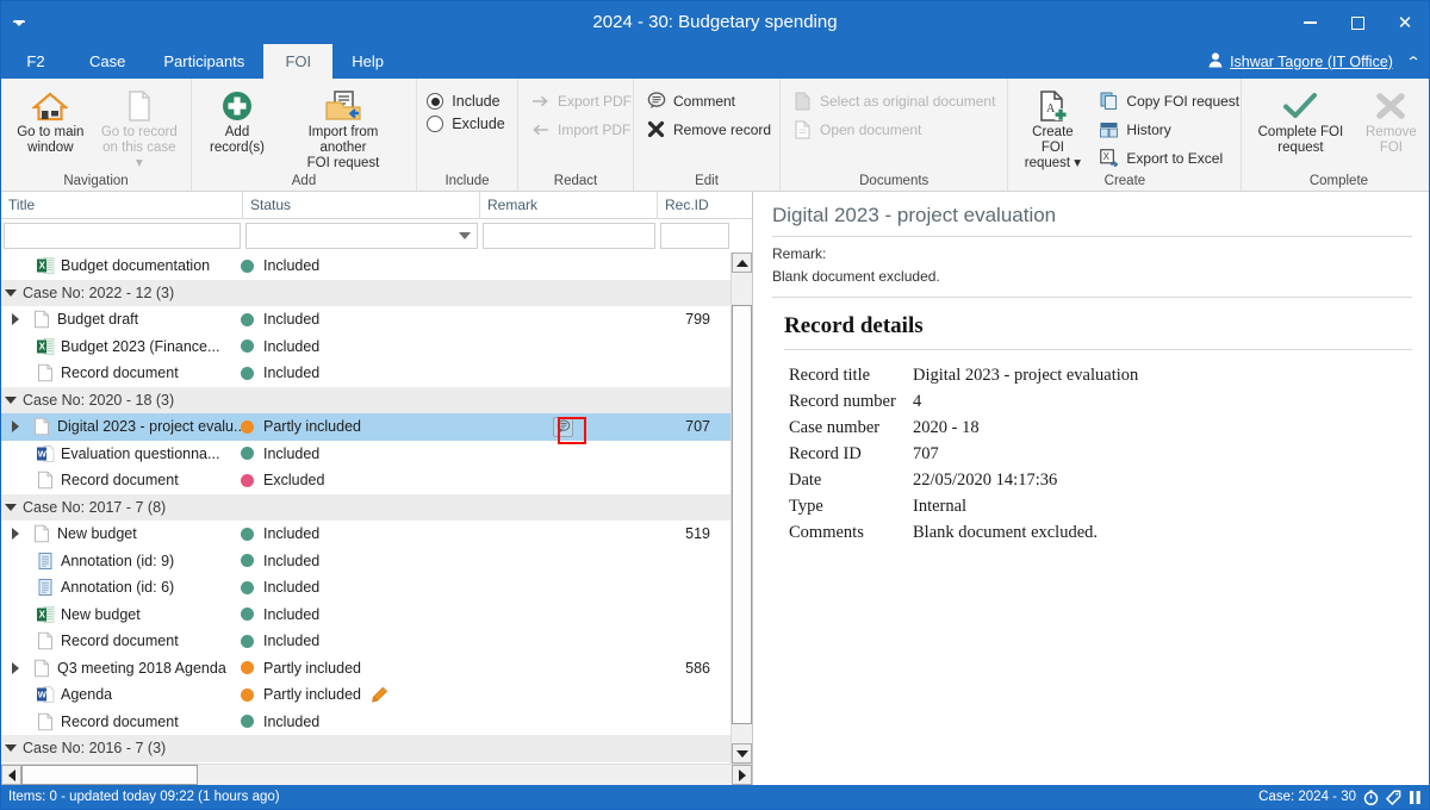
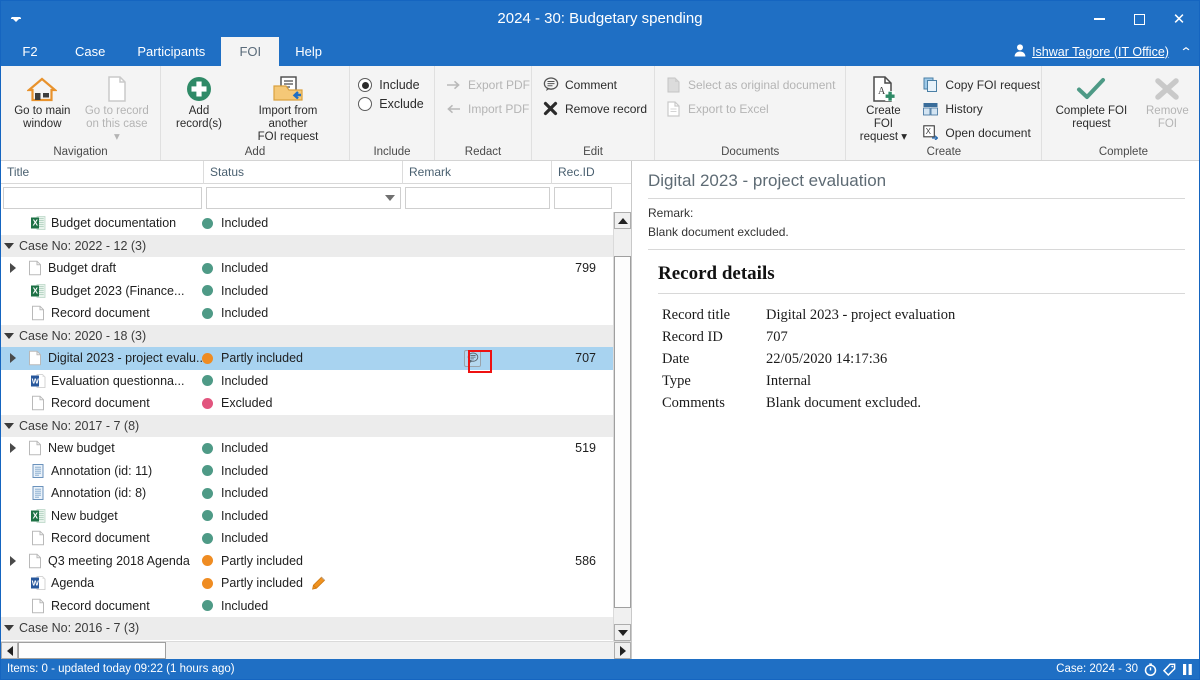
  2024 - 30: Budgetary spending
  ✕
  F2
  Case
  Participants
  FOI
  Help
  Ishwar Tagore (IT Office)
  ⌃
  Go to main
  window
  Go to record
  on this case ▾
  Navigation
  Add
  record(s)
  Import from another
  FOI request
  Add
  Include
  Exclude
  Include
  Export PDF
  Import PDF
  Redact
  Comment
  Remove record
  Edit
  Select as original document
- Open document
+ Export to Excel
  Documents
  A
  Create FOI
  request ▾
  Copy FOI request
  History
  X
- Export to Excel
+ Open document
  Create
  Complete FOI
  request
  Remove
  FOI
  Complete
  Title
  Status
  Remark
  Rec.ID
  X
  Budget documentation
  Included
  Case No: 2022 - 12 (3)
  Budget draft
  Included
  799
  X
  Budget 2023 (Finance...
  Included
  Record document
  Included
  Case No: 2020 - 18 (3)
  Digital 2023 - project evalu.
  Partly included
  707
  W
  Evaluation questionna...
  Included
  Record document
  Excluded
  Case No: 2017 - 7 (8)
  New budget
  Included
  519
- Annotation (id: 9)
+ Annotation (id: 11)
  Included
- Annotation (id: 6)
+ Annotation (id: 8)
  Included
  X
  New budget
  Included
  Record document
  Included
  Q3 meeting 2018 Agenda
  Partly included
  586
  W
  Agenda
  Partly included
  Record document
  Included
  Case No: 2016 - 7 (3)
  Digital 2023 - project evaluation
  Remark:
  Blank document excluded.
  Record details
  Record title
  Digital 2023 - project evaluation
- Record number
- 4
- Case number
- 2020 - 18
  Record ID
  707
  Date
  22/05/2020 14:17:36
  Type
  Internal
  Comments
  Blank document excluded.
  Items: 0 - updated today 09:22 (1 hours ago)
  Case: 2024 - 30
